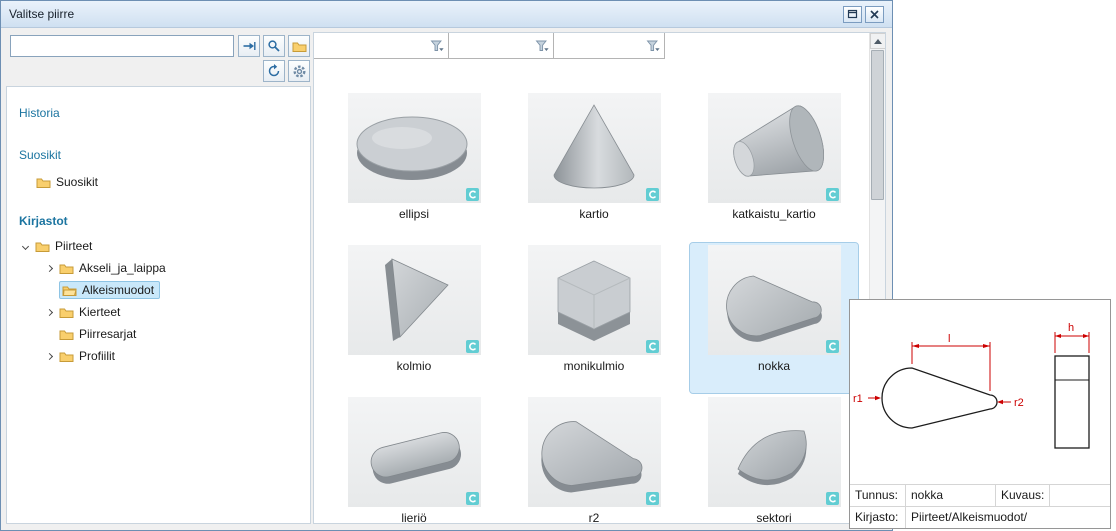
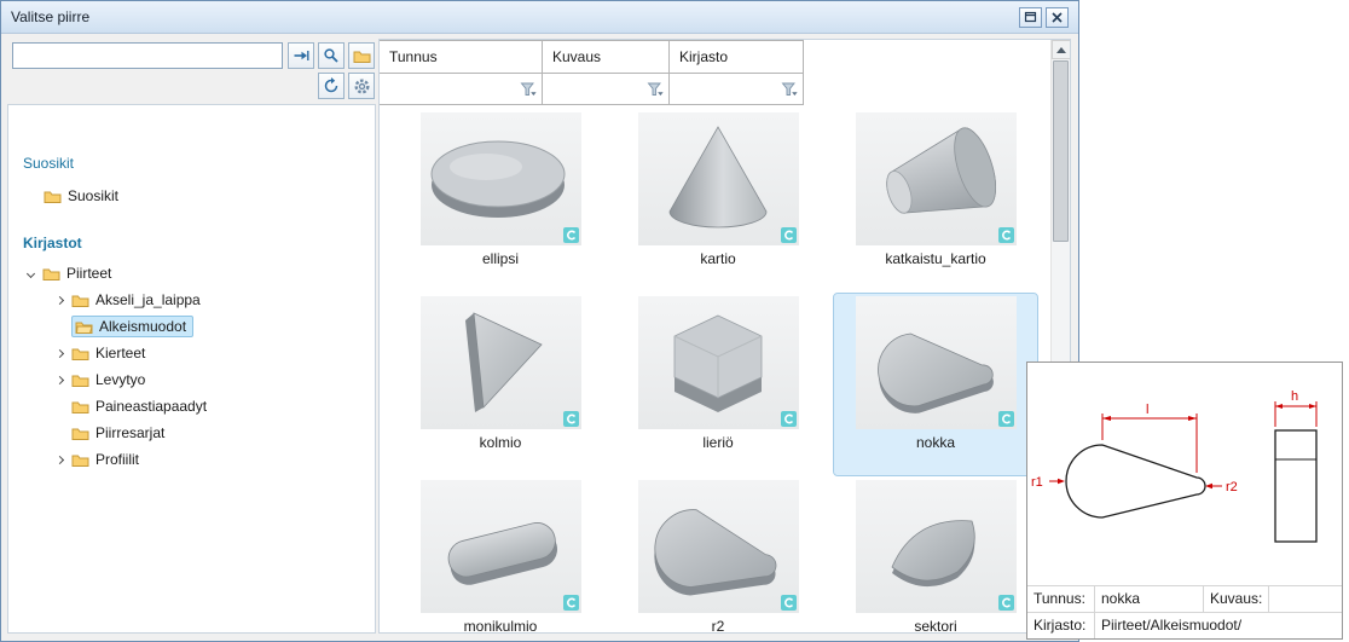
  Valitse piirre
- Historia
  Suosikit
  Suosikit
  Kirjastot
  Piirteet
  Akseli_ja_laippa
  Alkeismuodot
  Kierteet
+ Levytyo
+ Paineastiapaadyt
  Piirresarjat
  Profiilit
+ Tunnus
+ Kuvaus
+ Kirjasto
  ellipsi
  kartio
  katkaistu_kartio
  kolmio
- monikulmio
+ lieriö
  nokka
- lieriö
+ monikulmio
  r2
  sektori
  l
  h
  r1
  r2
  Tunnus:
  nokka
  Kuvaus:
  Kirjasto:
  Piirteet/Alkeismuodot/
